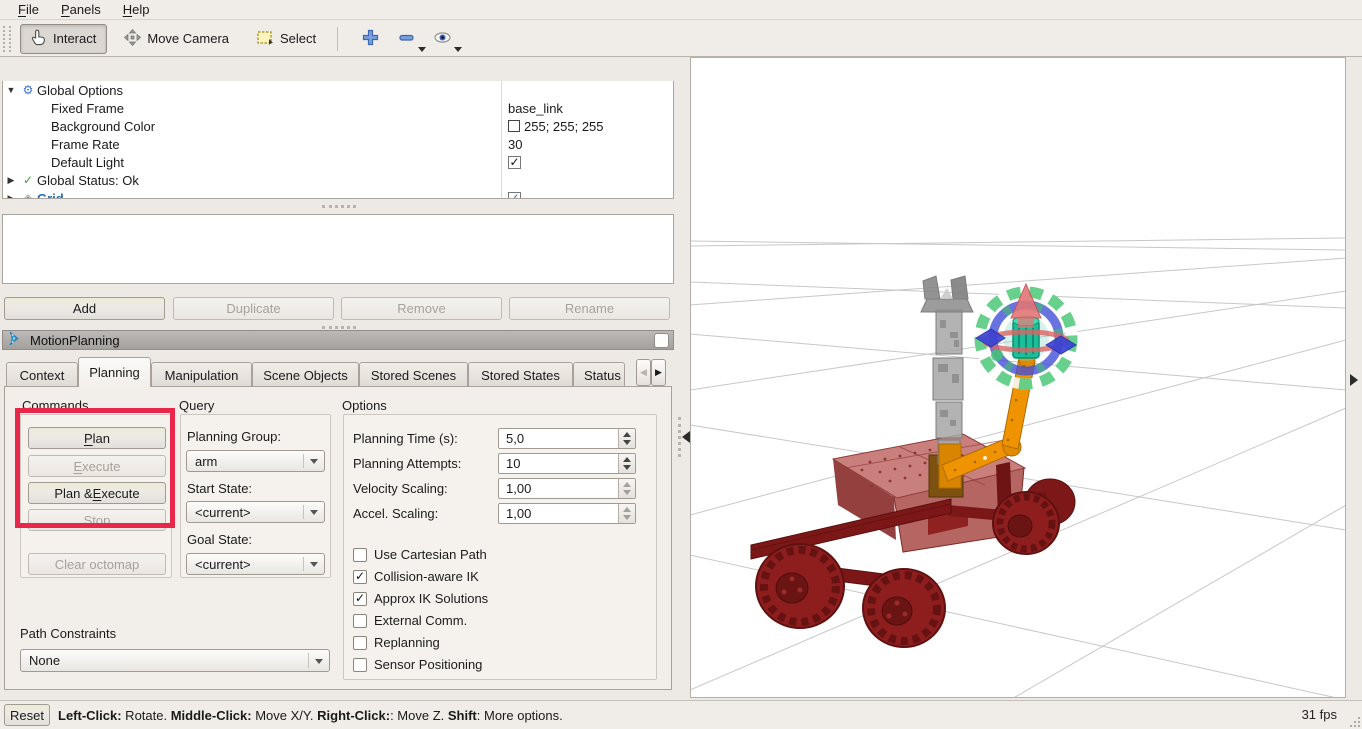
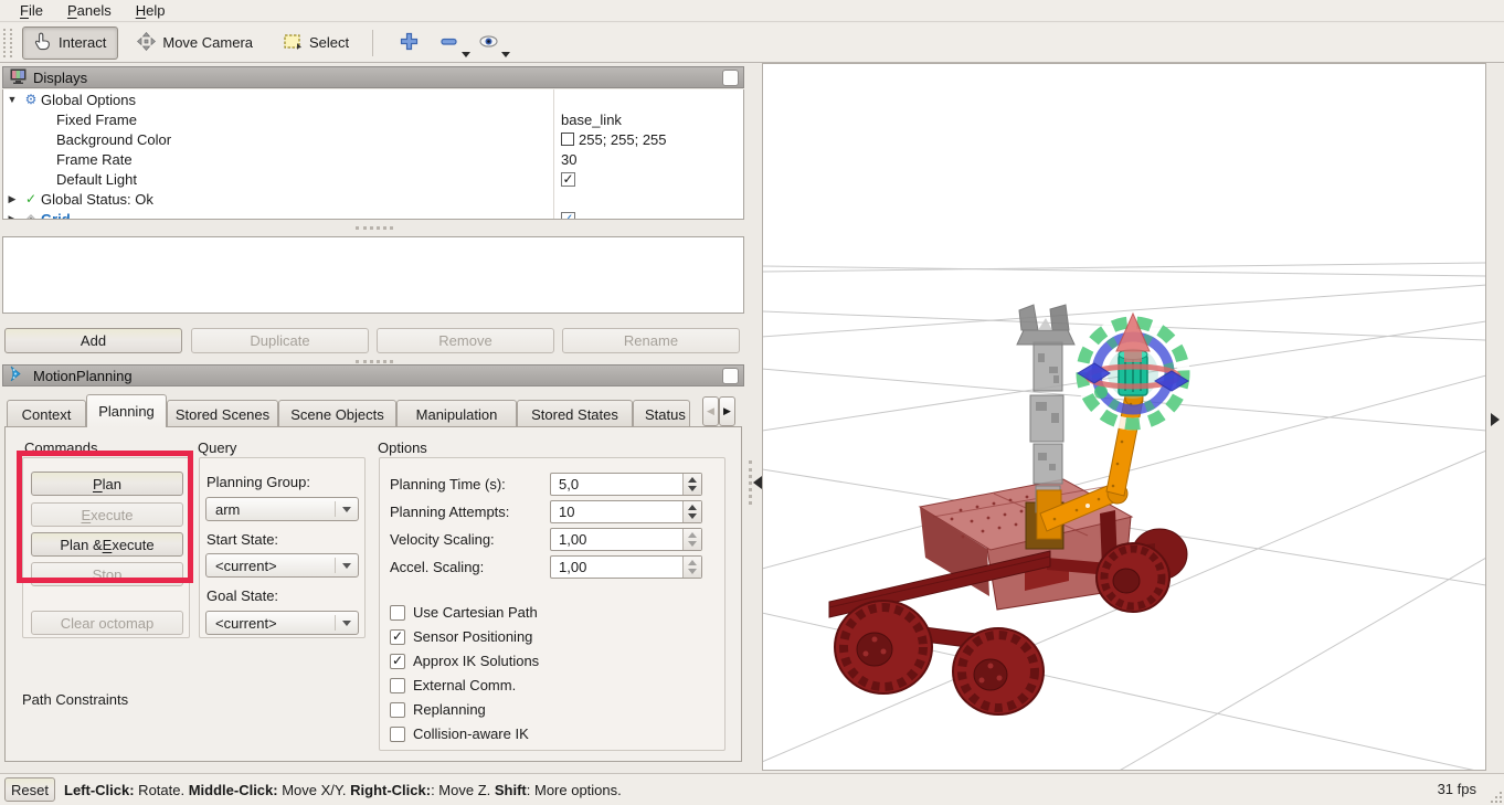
  File
  Panels
  Help
  Interact
  Move Camera
  Select
+ Displays
  ▼
  ⚙
  Global Options
  Fixed Frame
  base_link
  Background Color
  255; 255; 255
  Frame Rate
  30
  Default Light
  ✓
  ▶
  ✓
  Global Status: Ok
  ▶
  Add
  Duplicate
  Remove
  Rename
  MotionPlanning
  Context
  Planning
- Manipulation
+ Stored Scenes
  Scene Objects
- Stored Scenes
+ Manipulation
  Stored States
  Status
  ◀
  ▶
  Commands
  Query
  Options
  P
  lan
  E
  xecute
  Plan &
  E
  xecute
  S
  top
  Clear octomap
  Planning Group:
  arm
  Start State:
  <current>
  Goal State:
  <current>
  Planning Time (s):
  5,0
  Planning Attempts:
  10
  Velocity Scaling:
  1,00
  Accel. Scaling:
  1,00
  Use Cartesian Path
- Collision-aware IK
+ Sensor Positioning
  Approx IK Solutions
  External Comm.
  Replanning
- Sensor Positioning
+ Collision-aware IK
  Path Constraints
- None
  Reset
  Left-Click: Rotate. Middle-Click: Move X/Y. Right-Click:: Move Z. Shift: More options.
  31 fps
